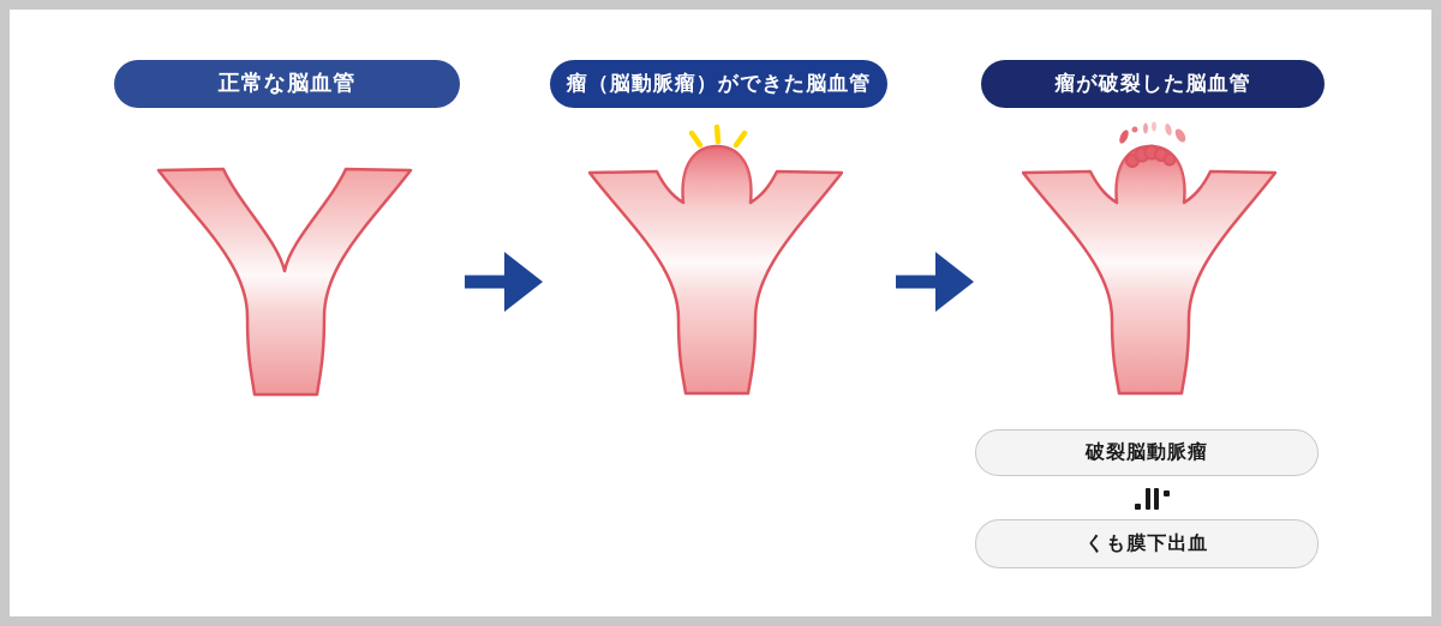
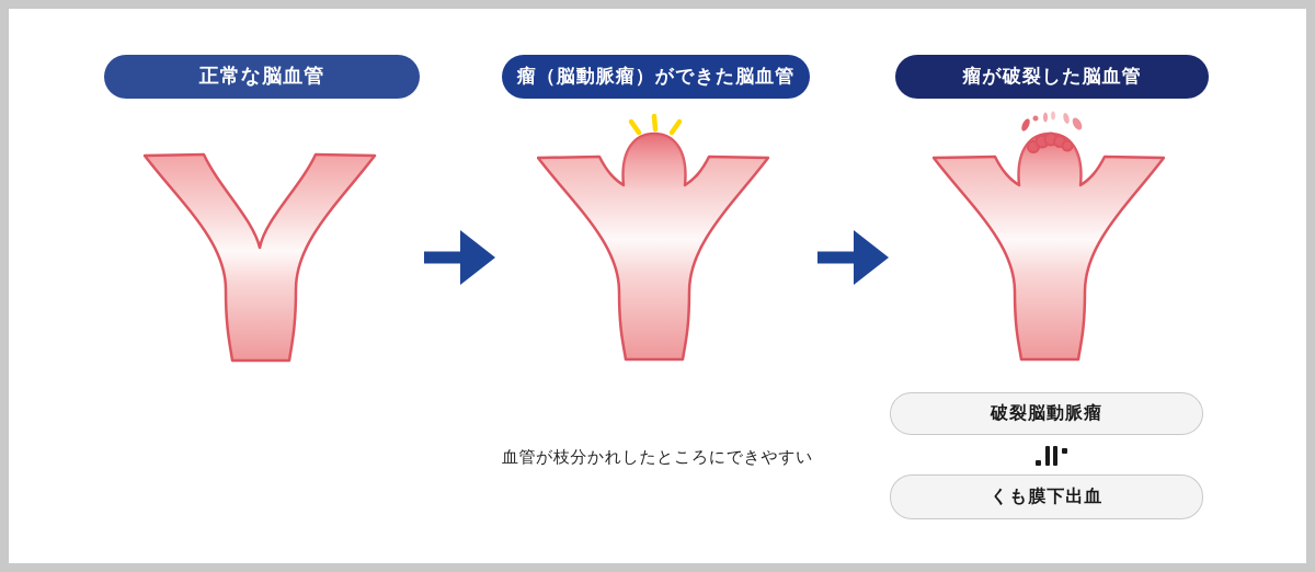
  正常な脳血管
  瘤（脳動脈瘤）ができた脳血管
+ 血管が枝分かれしたところにできやすい
  瘤が破裂した脳血管
  破裂脳動脈瘤
  くも膜下出血
